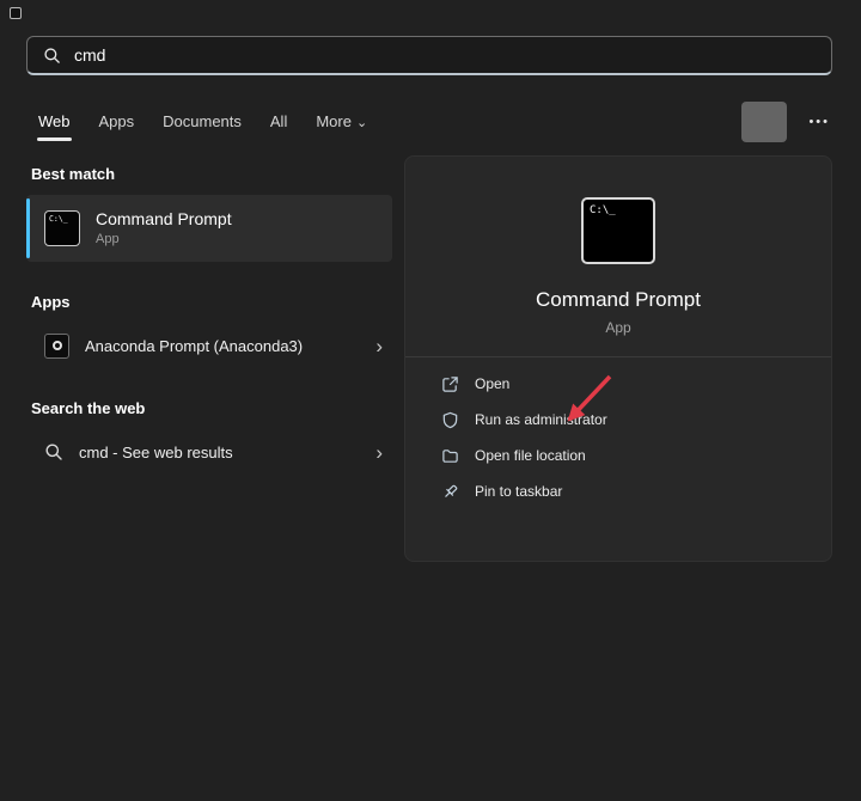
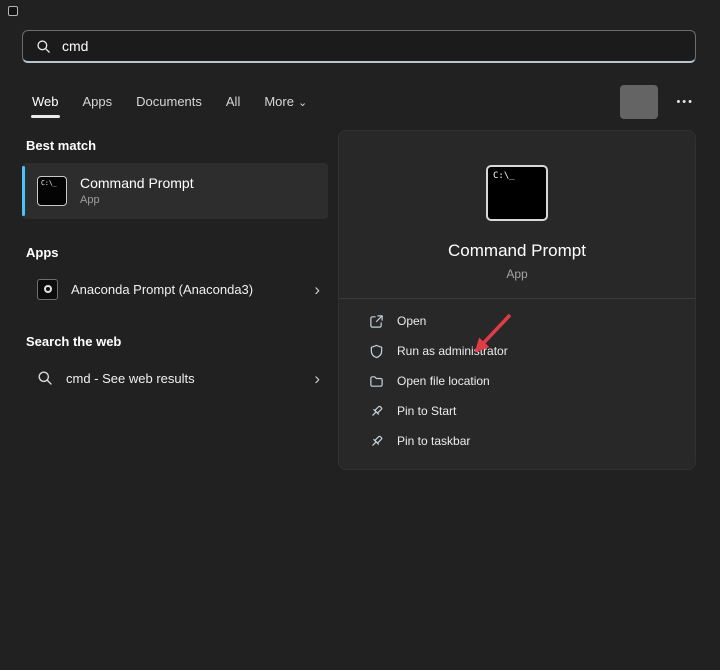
  cmd
  Web
  Apps
  Documents
  All
  More ⌄
  •••
  Best match
  C:\_
  Command Prompt
  App
  Apps
  Anaconda Prompt (Anaconda3)
  ›
  Search the web
  cmd - See web results
  ›
  C:\_
  Command Prompt
  App
  Open
  Run as adminitrator
  Open file location
+ Pin to Start
  Pin to taskbar
